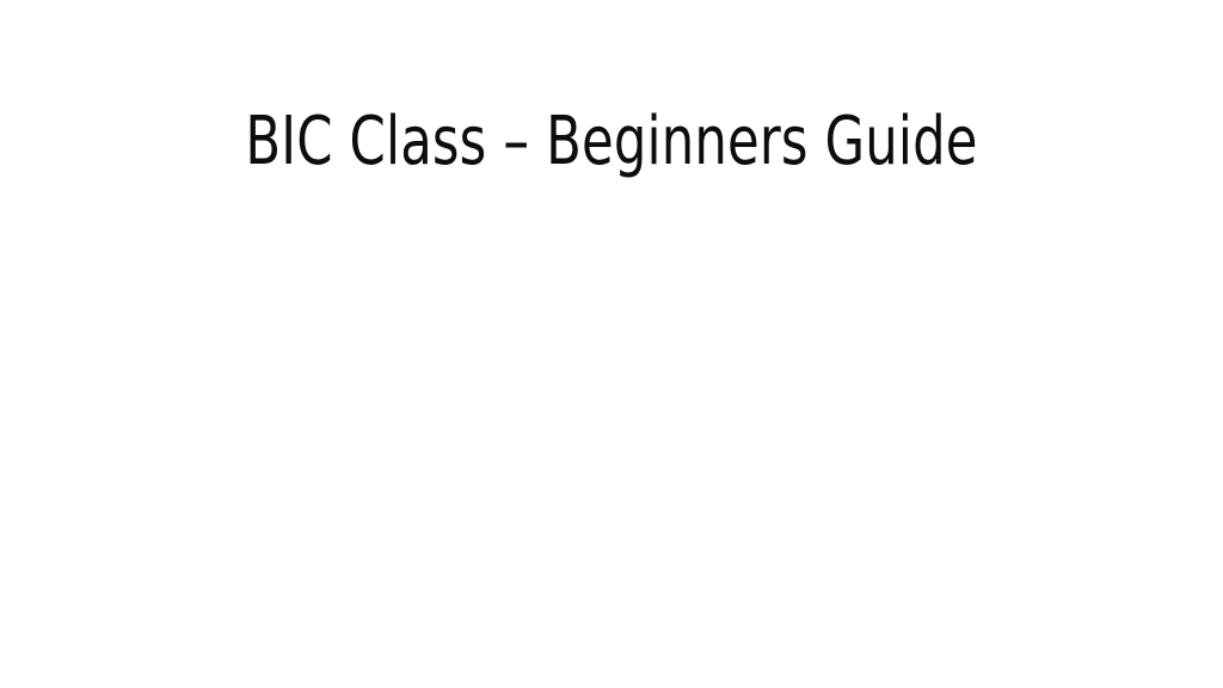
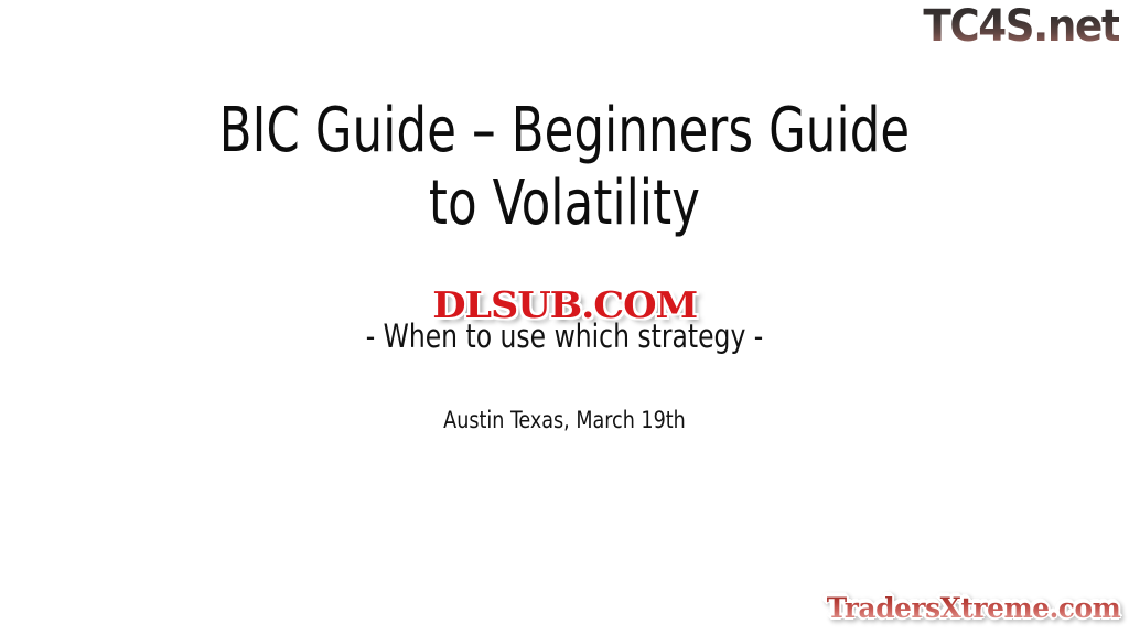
+ TC4S.net
- BIC Class – Beginners Guide
+ BIC Guide – Beginners Guide
+ to Volatility
+ - When to use which strategy -
+ DLSUB.COM
+ Austin Texas, March 19th
+ TradersXtreme.com
